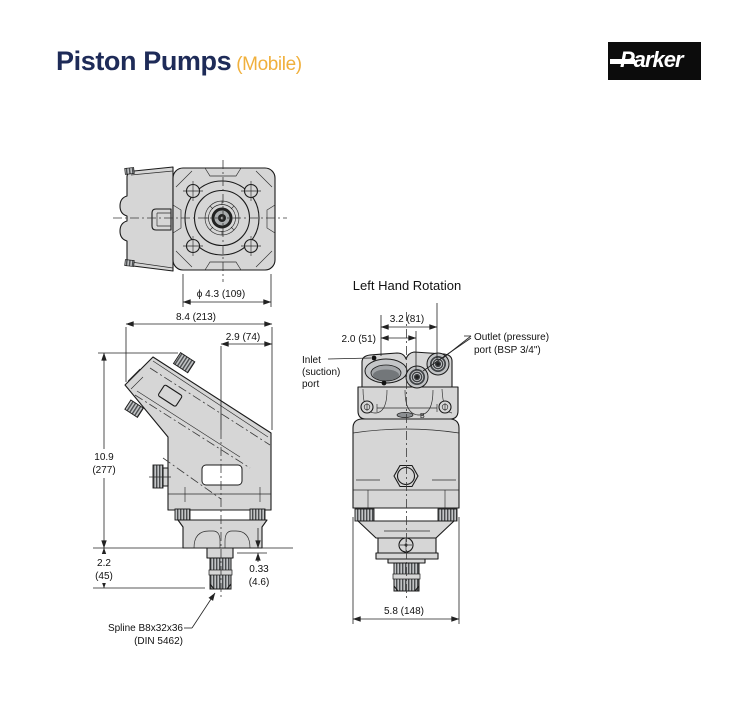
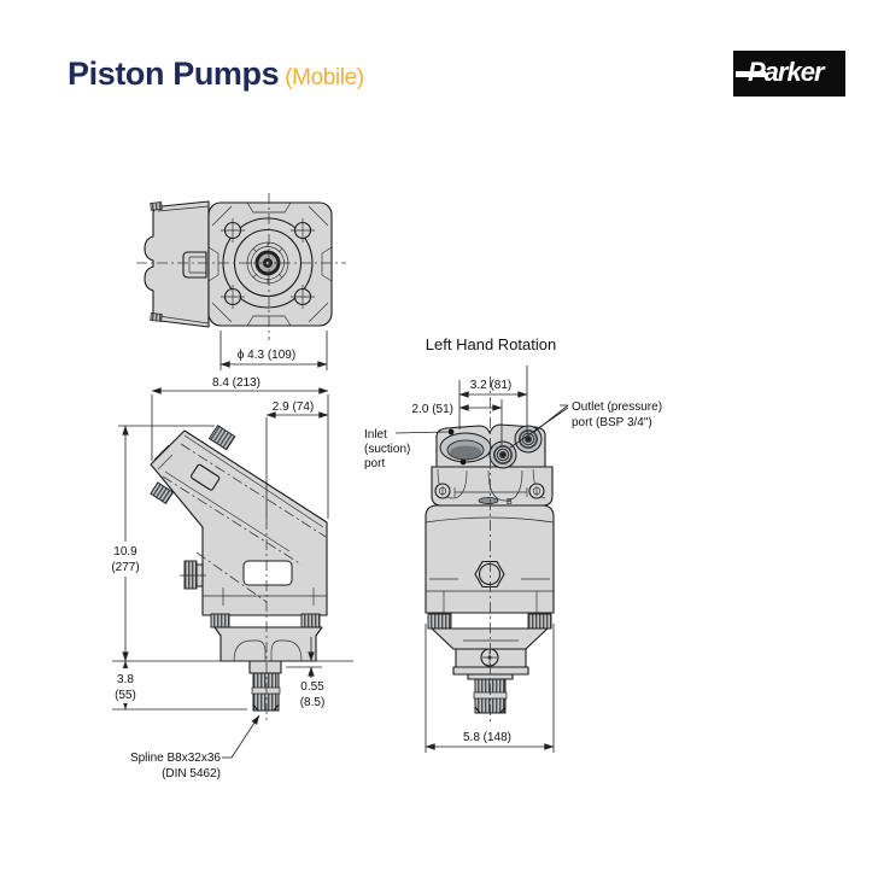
  Piston Pumps (Mobile)
  Parker
  ϕ 4.3 (109)
  8.4 (213)
  2.9 (74)
  10.9
  (277)
- 2.2
+ 3.8
- (45)
+ (55)
- 0.33
+ 0.55
- (4.6)
+ (8.5)
  Spline B8x32x36
  (DIN 5462)
  Left Hand Rotation
  3.2 (81)
  2.0 (51)
  Inlet
  (suction)
  port
  Outlet (pressure)
  port (BSP 3/4")
  5.8 (148)
